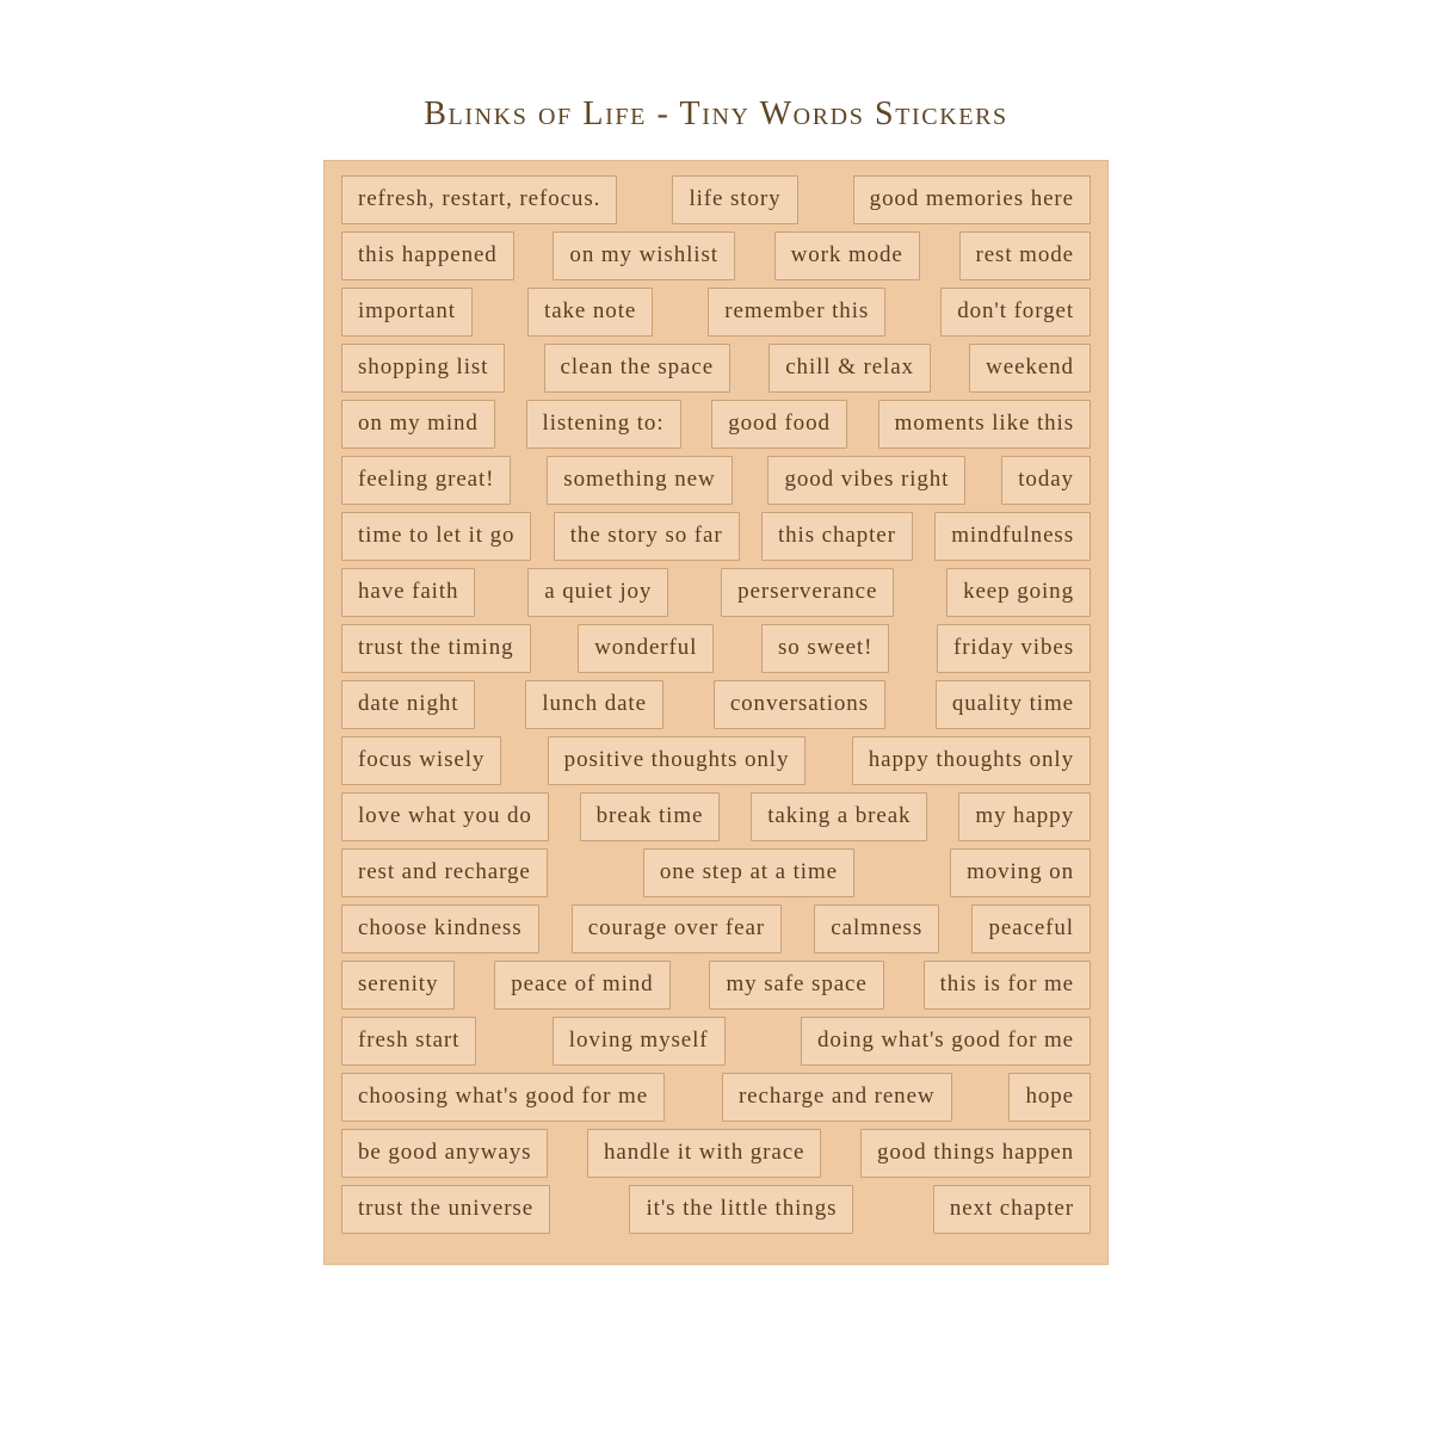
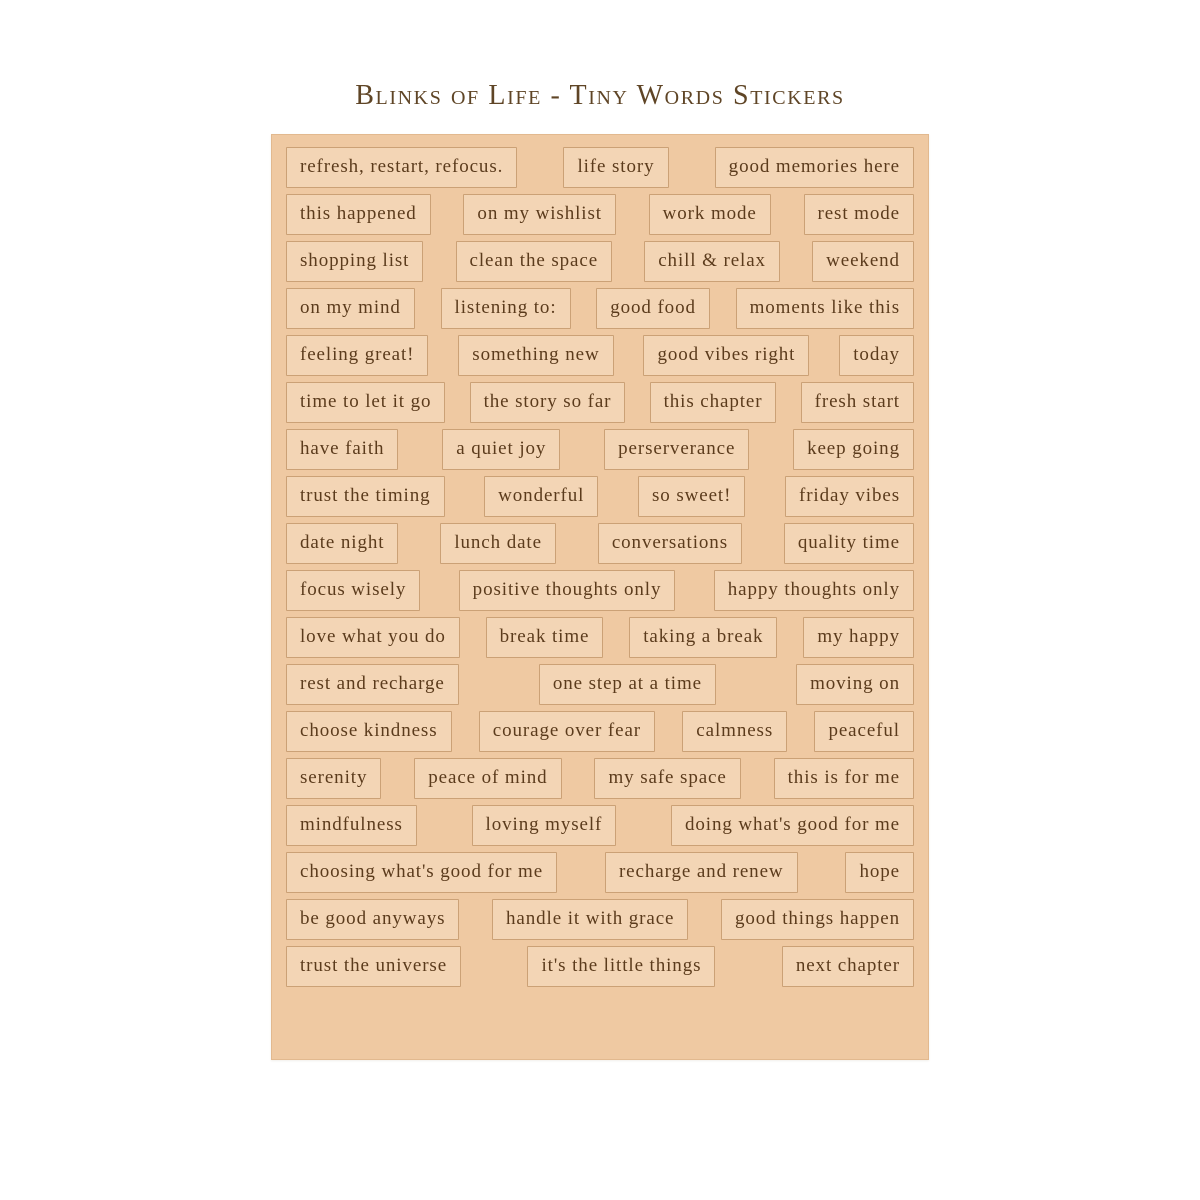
  Blinks of Life - Tiny Words Stickers
  refresh, restart, refocus.
  life story
  good memories here
  this happened
  on my wishlist
  work mode
  rest mode
- important
- take note
- remember this
- don't forget
  shopping list
  clean the space
  chill & relax
  weekend
  on my mind
  listening to:
  good food
  moments like this
  feeling great!
  something new
  good vibes right
  today
  time to let it go
  the story so far
  this chapter
- mindfulness
+ fresh start
  have faith
  a quiet joy
  perserverance
  keep going
  trust the timing
  wonderful
  so sweet!
  friday vibes
  date night
  lunch date
  conversations
  quality time
  focus wisely
  positive thoughts only
  happy thoughts only
  love what you do
  break time
  taking a break
  my happy
  rest and recharge
  one step at a time
  moving on
  choose kindness
  courage over fear
  calmness
  peaceful
  serenity
  peace of mind
  my safe space
  this is for me
- fresh start
+ mindfulness
  loving myself
  doing what's good for me
  choosing what's good for me
  recharge and renew
  hope
  be good anyways
  handle it with grace
  good things happen
  trust the universe
  it's the little things
  next chapter
